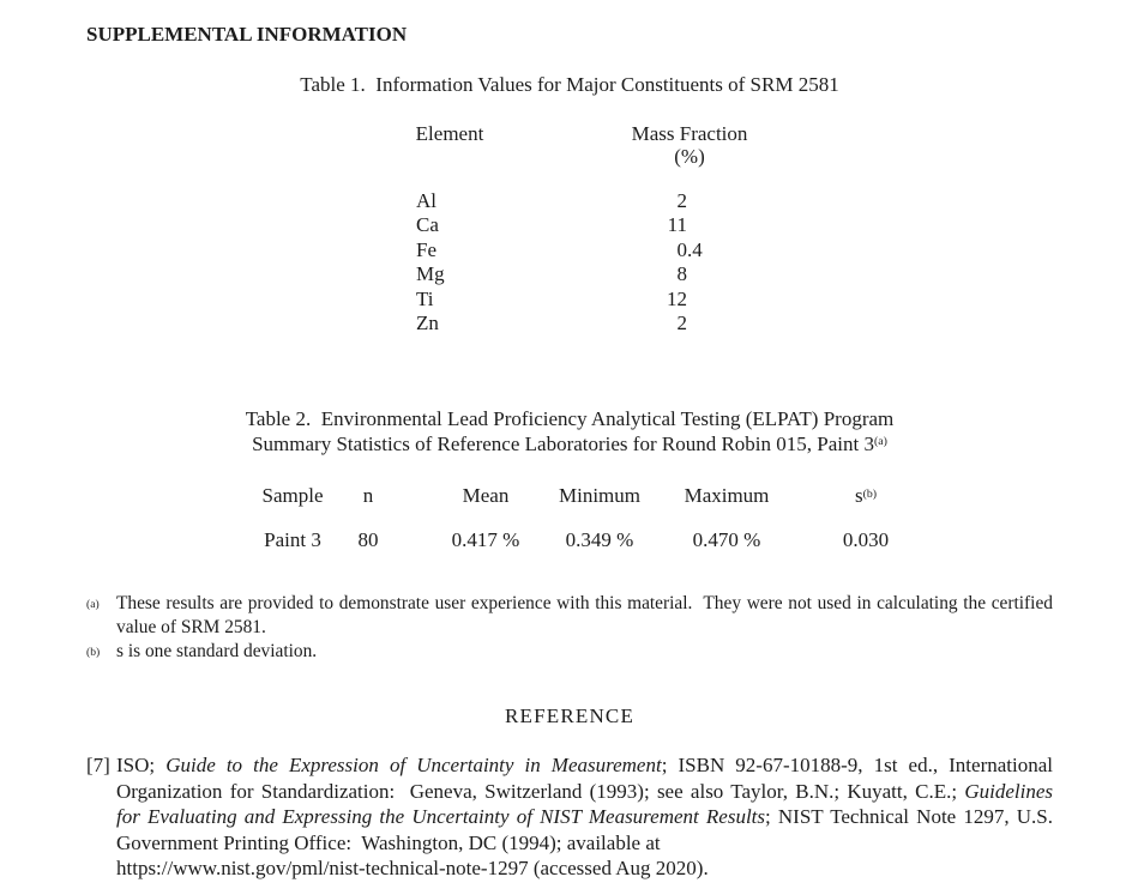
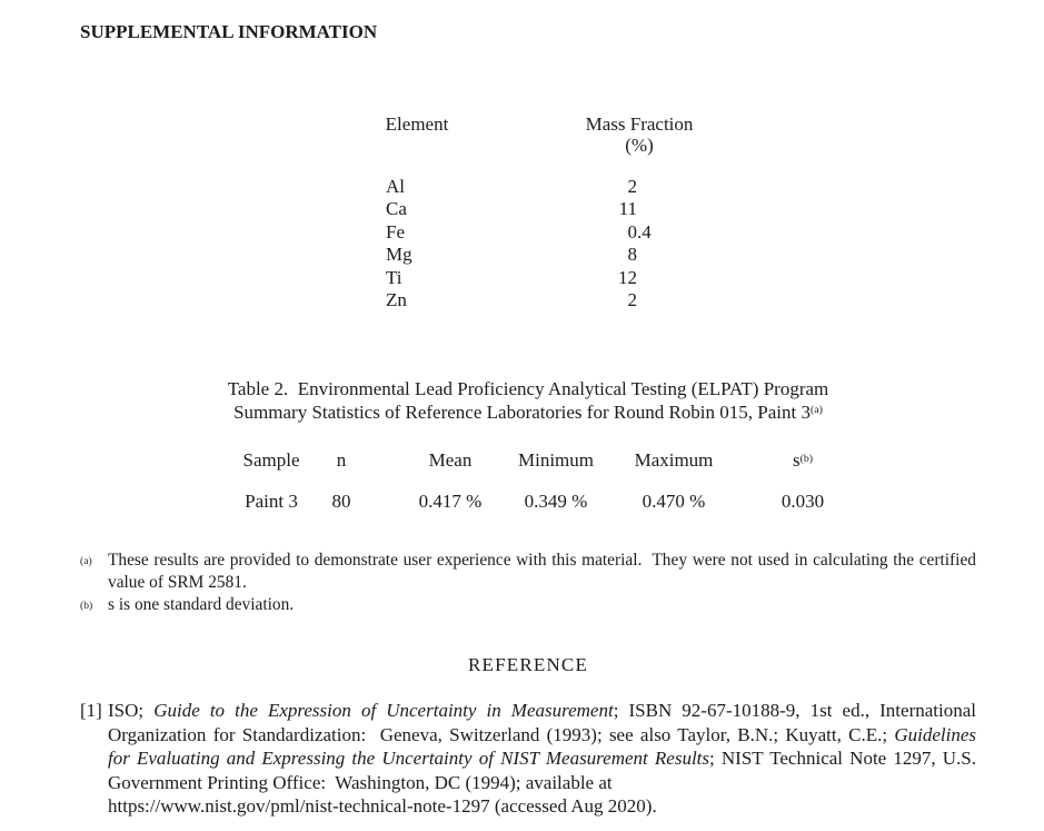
  SUPPLEMENTAL INFORMATION
- Table 1. Information Values for Major Constituents of SRM 2581
  Element
  Mass Fraction
  (%)
  Al
  2
  Ca
  11
  Fe
  0
  .4
  Mg
  8
  Ti
  12
  Zn
  2
  Table 2. Environmental Lead Proficiency Analytical Testing (ELPAT) Program
  Summary Statistics of Reference Laboratories for Round Robin 015, Paint 3(a)
  Sample
  n
  Mean
  Minimum
  Maximum
  s(b)
  Paint 3
  80
  0.417 %
  0.349 %
  0.470 %
  0.030
  (a)
  These results are provided to demonstrate user experience with this material. They were not used in calculating the certified
  value of SRM 2581.
  (b)
  s is one standard deviation.
  REFERENCE
- [7]
+ [1]
  ISO; Guide to the Expression of Uncertainty in Measurement; ISBN 92-67-10188-9, 1st ed., International
  Organization for Standardization: Geneva, Switzerland (1993); see also Taylor, B.N.; Kuyatt, C.E.; Guidelines
  for Evaluating and Expressing the Uncertainty of NIST Measurement Results; NIST Technical Note 1297, U.S.
  Government Printing Office: Washington, DC (1994); available at
  https://www.nist.gov/pml/nist-technical-note-1297 (accessed Aug 2020).
